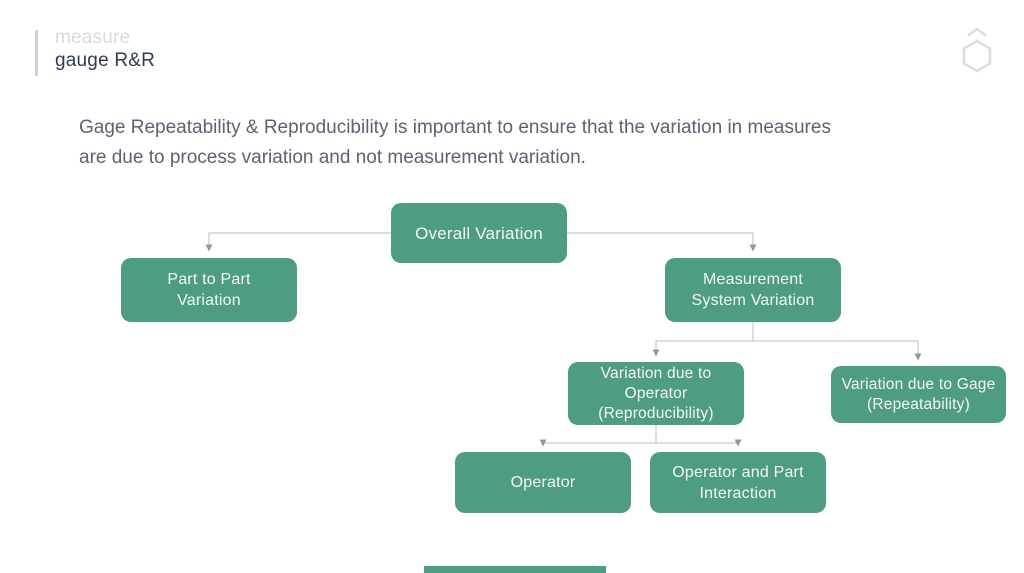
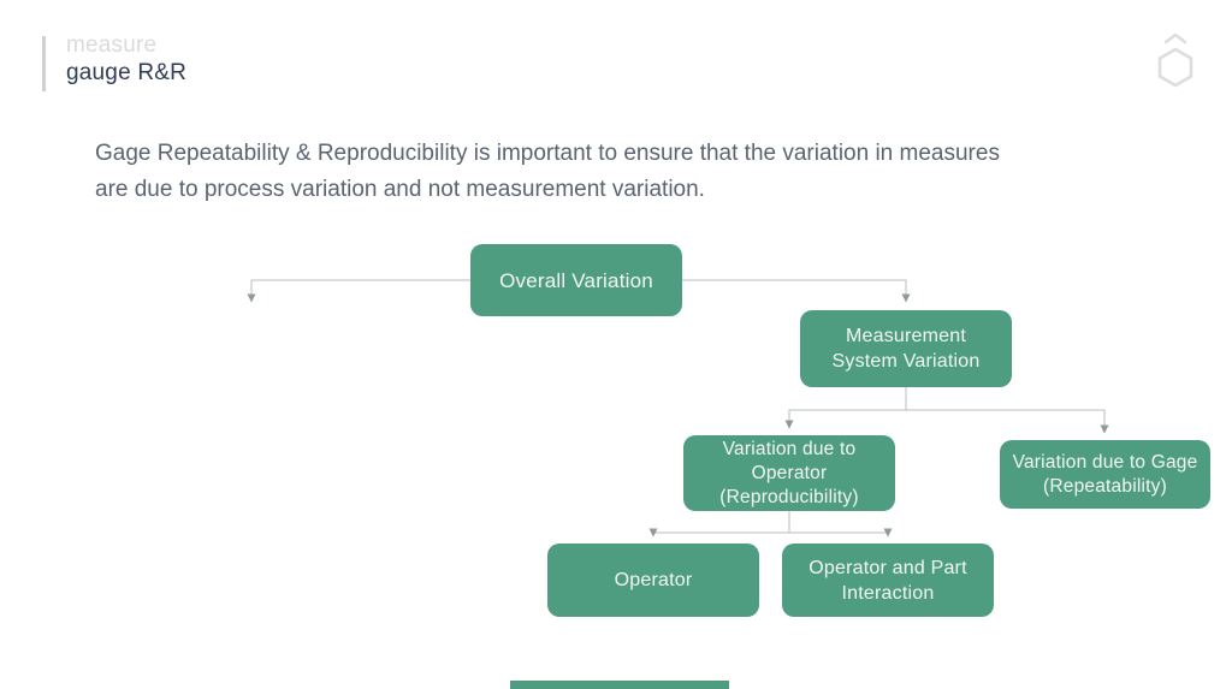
  measure
  gauge R&R
  Gage Repeatability & Reproducibility is important to ensure that the variation in measures
  are due to process variation and not measurement variation.
  Overall Variation
- Part to Part
- Variation
  Measurement
  System Variation
  Variation due to
  Operator
  (Reproducibility)
  Variation due to Gage
  (Repeatability)
  Operator
  Operator and Part
  Interaction
